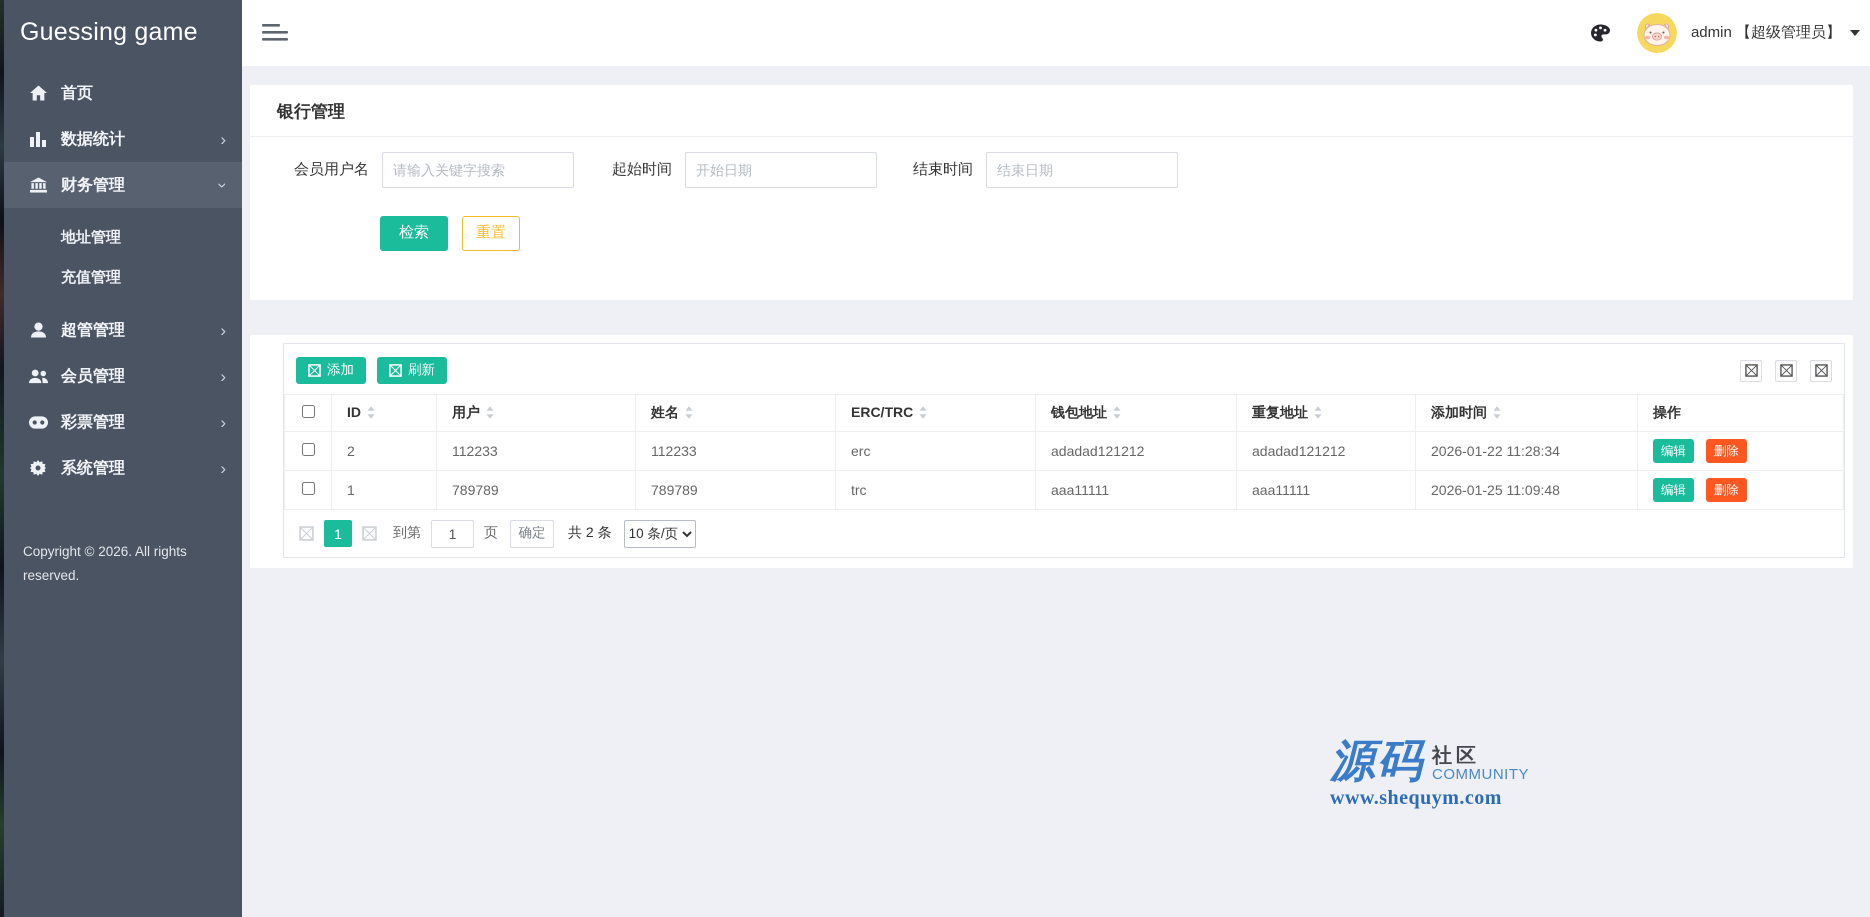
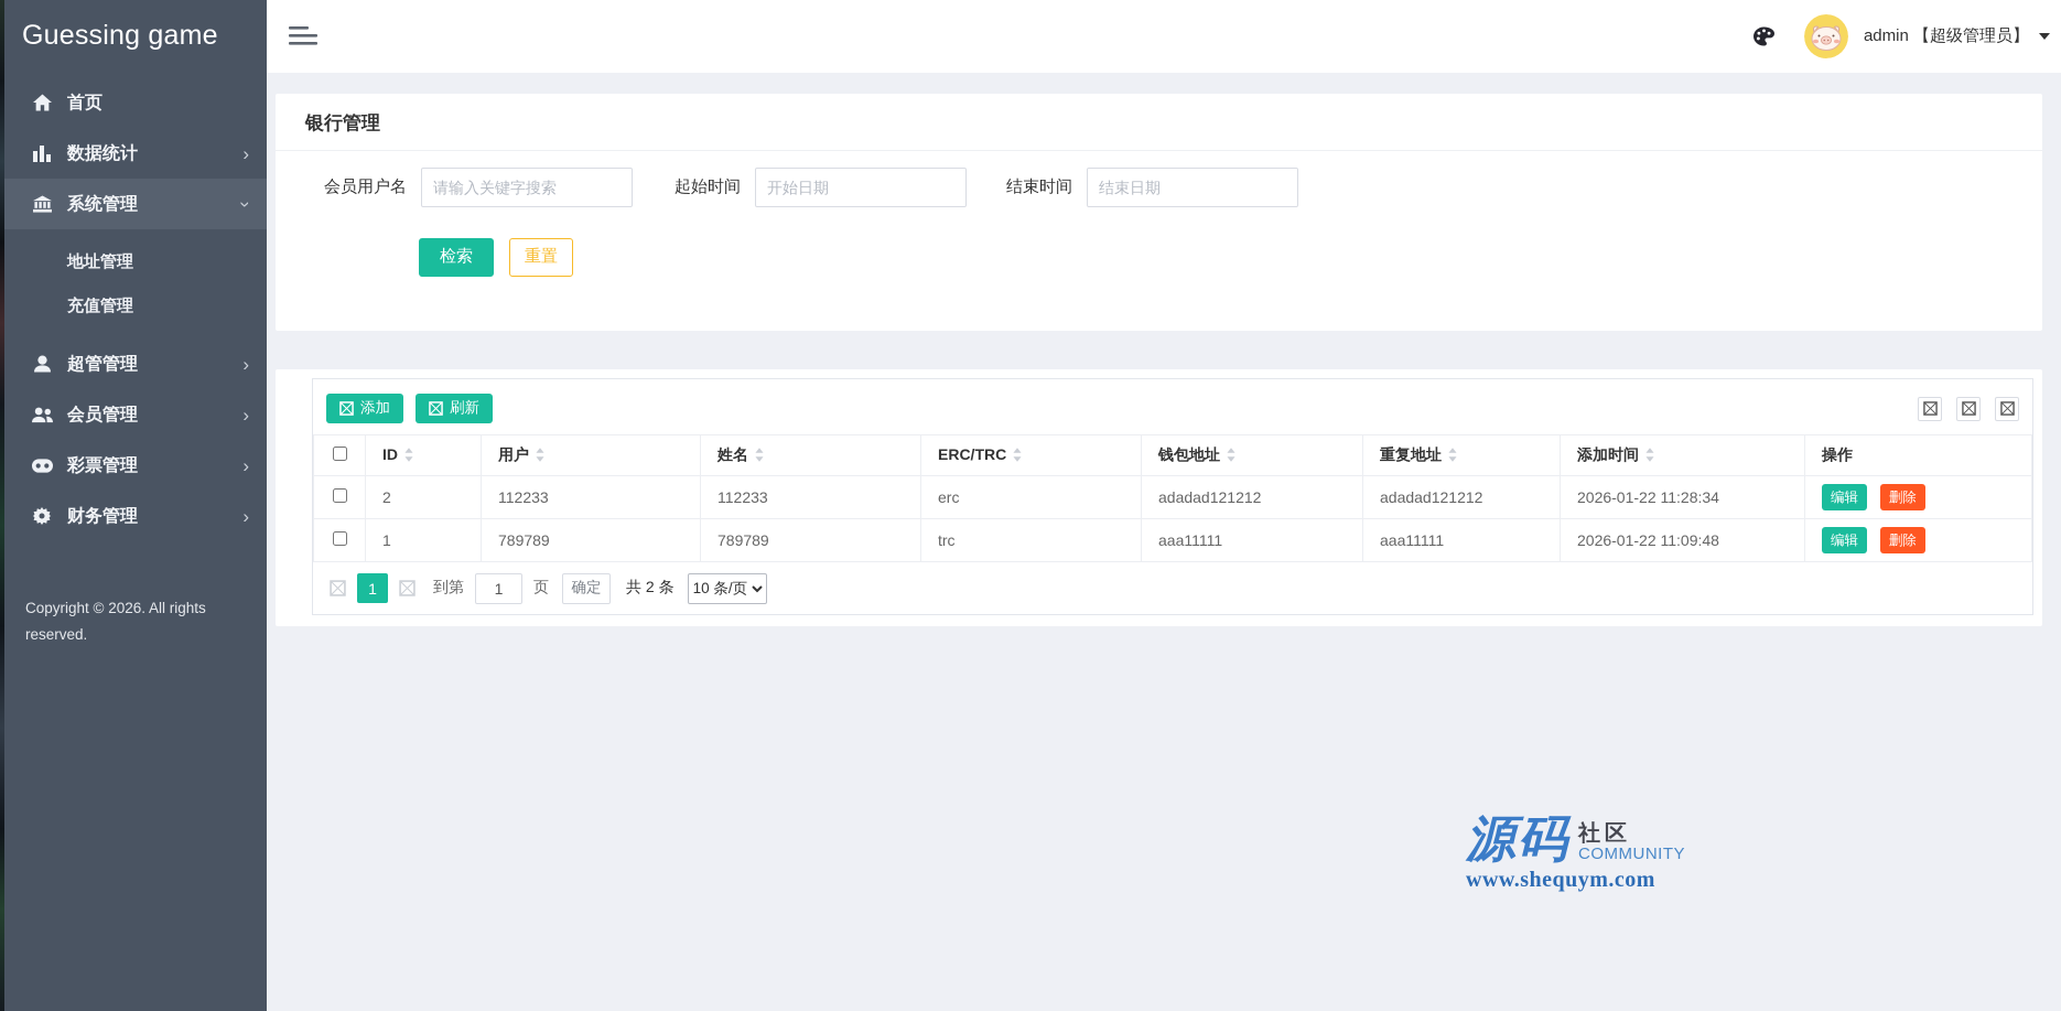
  Guessing game
  首页
  数据统计
  ›
- 财务管理
+ 系统管理
  地址管理
  充值管理
  超管管理
  ›
  会员管理
  ›
  彩票管理
  ›
- 系统管理
+ 财务管理
  ›
  Copyright © 2026. All rights
  reserved.
  admin 【超级管理员】
  银行管理
  会员用户名
  请输入关键字搜索
  起始时间
  开始日期
  结束时间
  结束日期
  检索
  重置
  添加
  刷新
  	ID	用户	姓名	ERC/TRC	钱包地址	重复地址	添加时间	操作
  	2	112233	112233	erc	adadad121212	adadad121212	2026-01-22 11:28:34	编辑 删除
- 	1	789789	789789	trc	aaa11111	aaa11111	2026-01-25 11:09:48	编辑 删除
+ 	1	789789	789789	trc	aaa11111	aaa11111	2026-01-22 11:09:48	编辑 删除
  1
  到第
  1
  页
  确定
  共 2 条
  10 条/页
  源码
  社区
  COMMUNITY
  www.shequym.com
